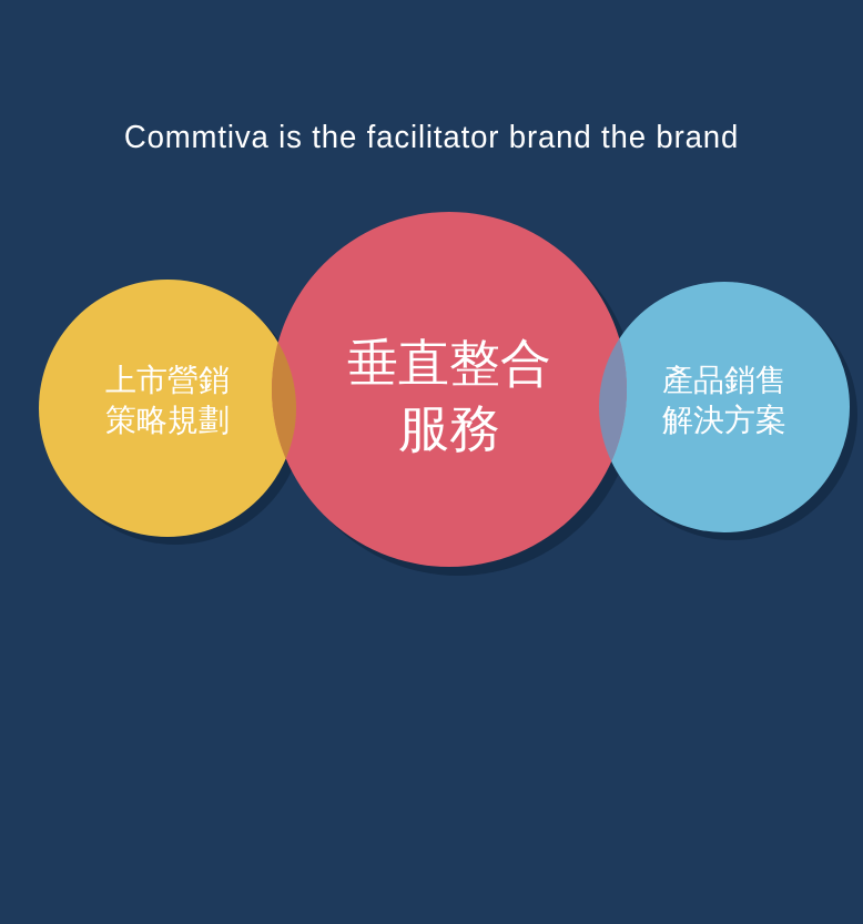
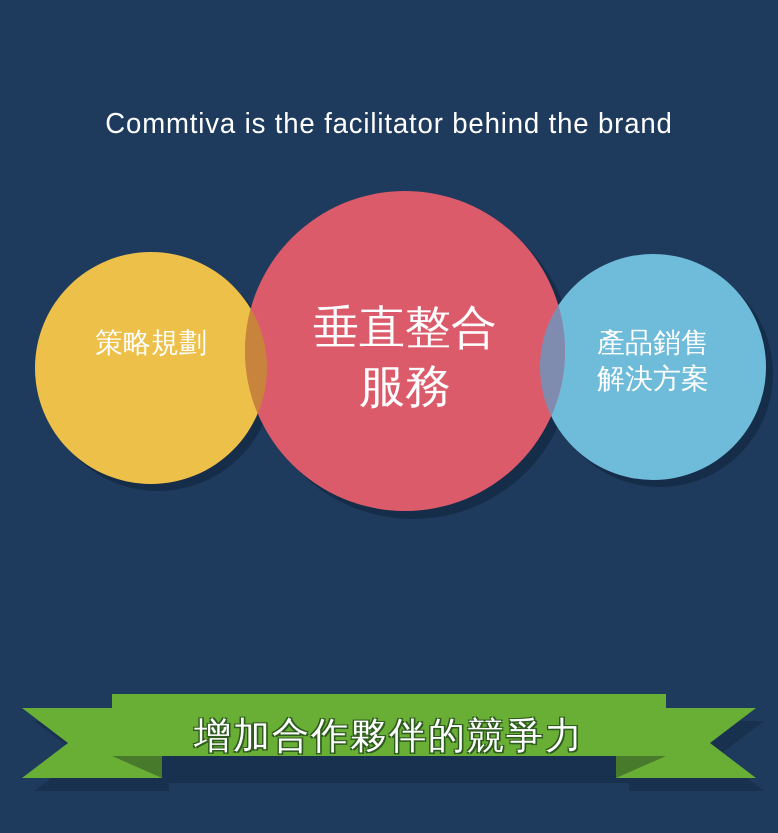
- Commtiva is the facilitator brand the brand
+ Commtiva is the facilitator behind the brand
- 上市營銷
  策略規劃
  垂直整合
  服務
  產品銷售
  解決方案
+ 增加合作夥伴的競爭力
